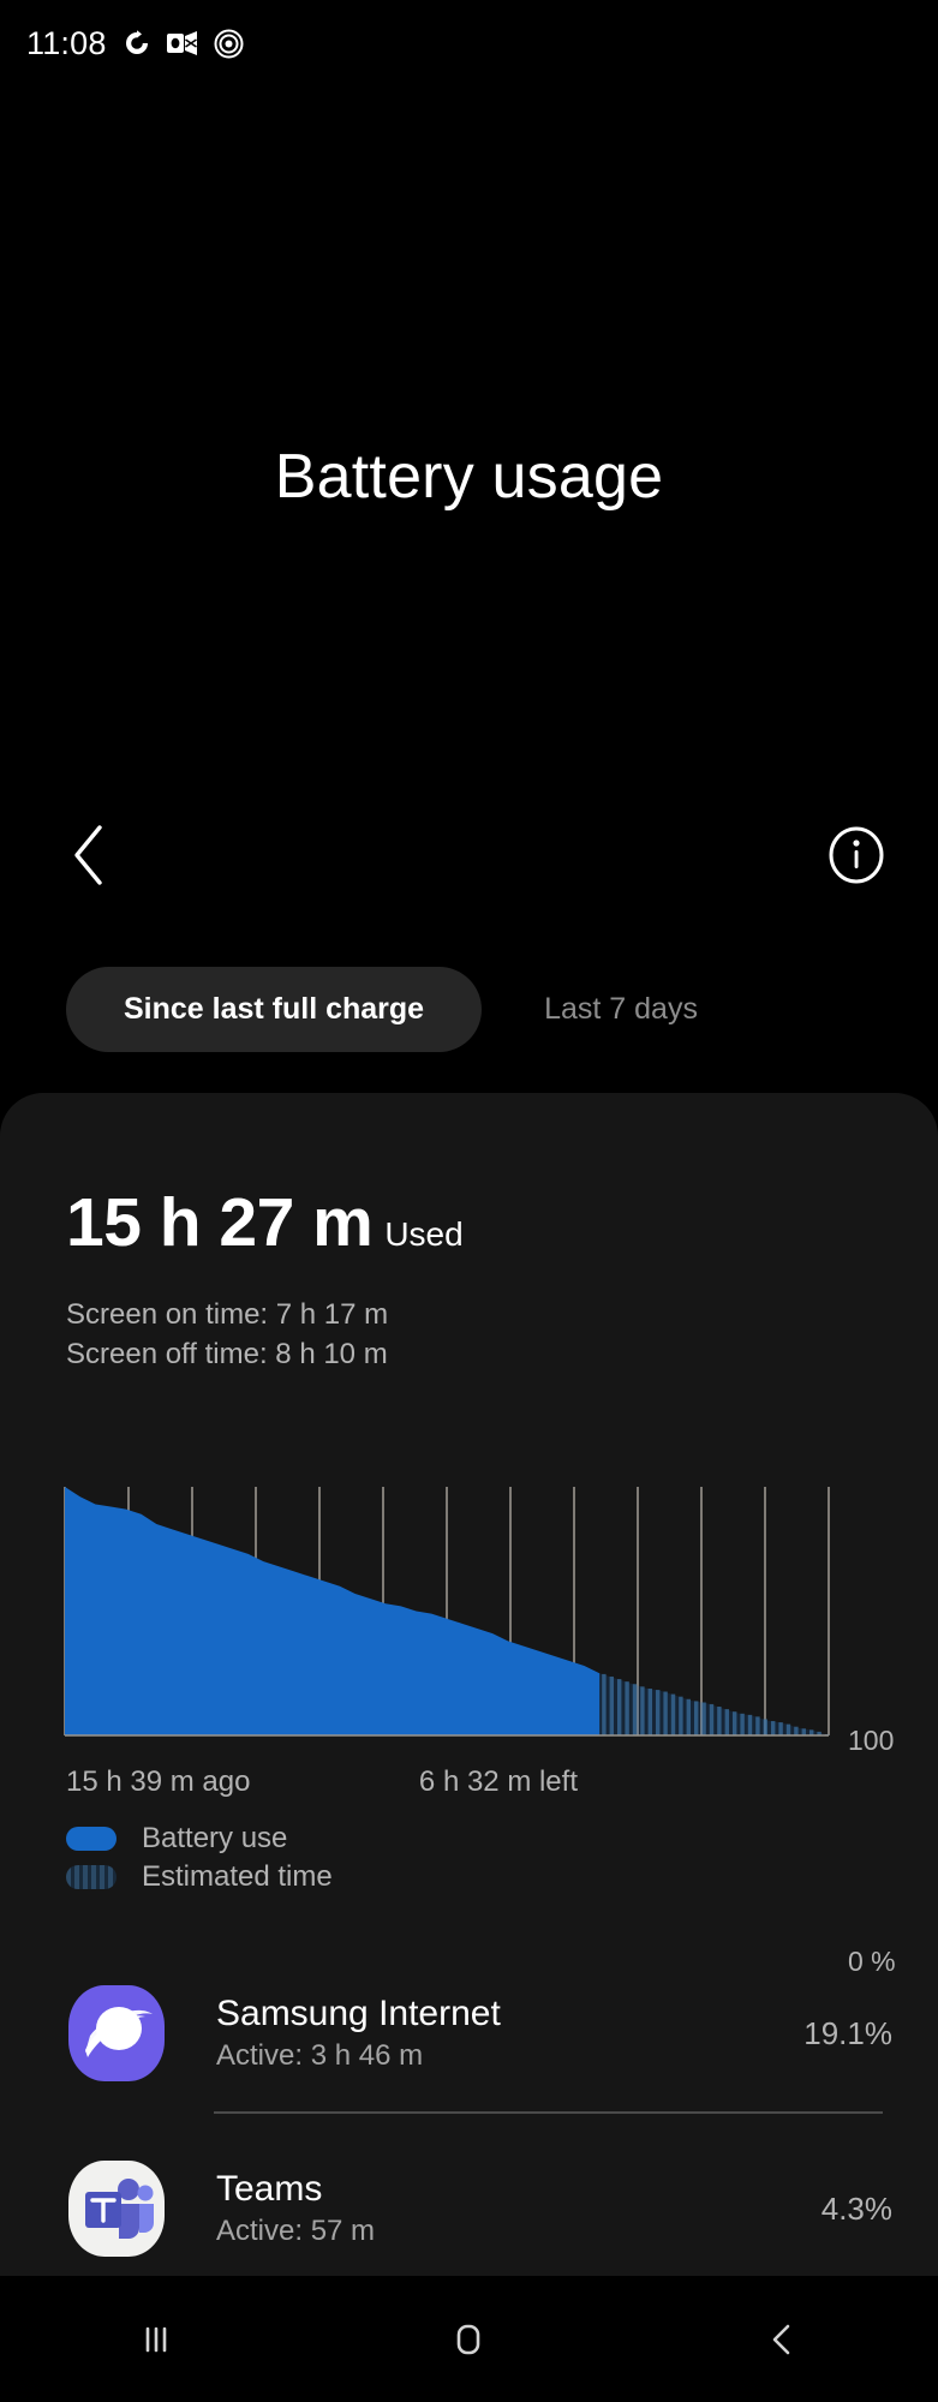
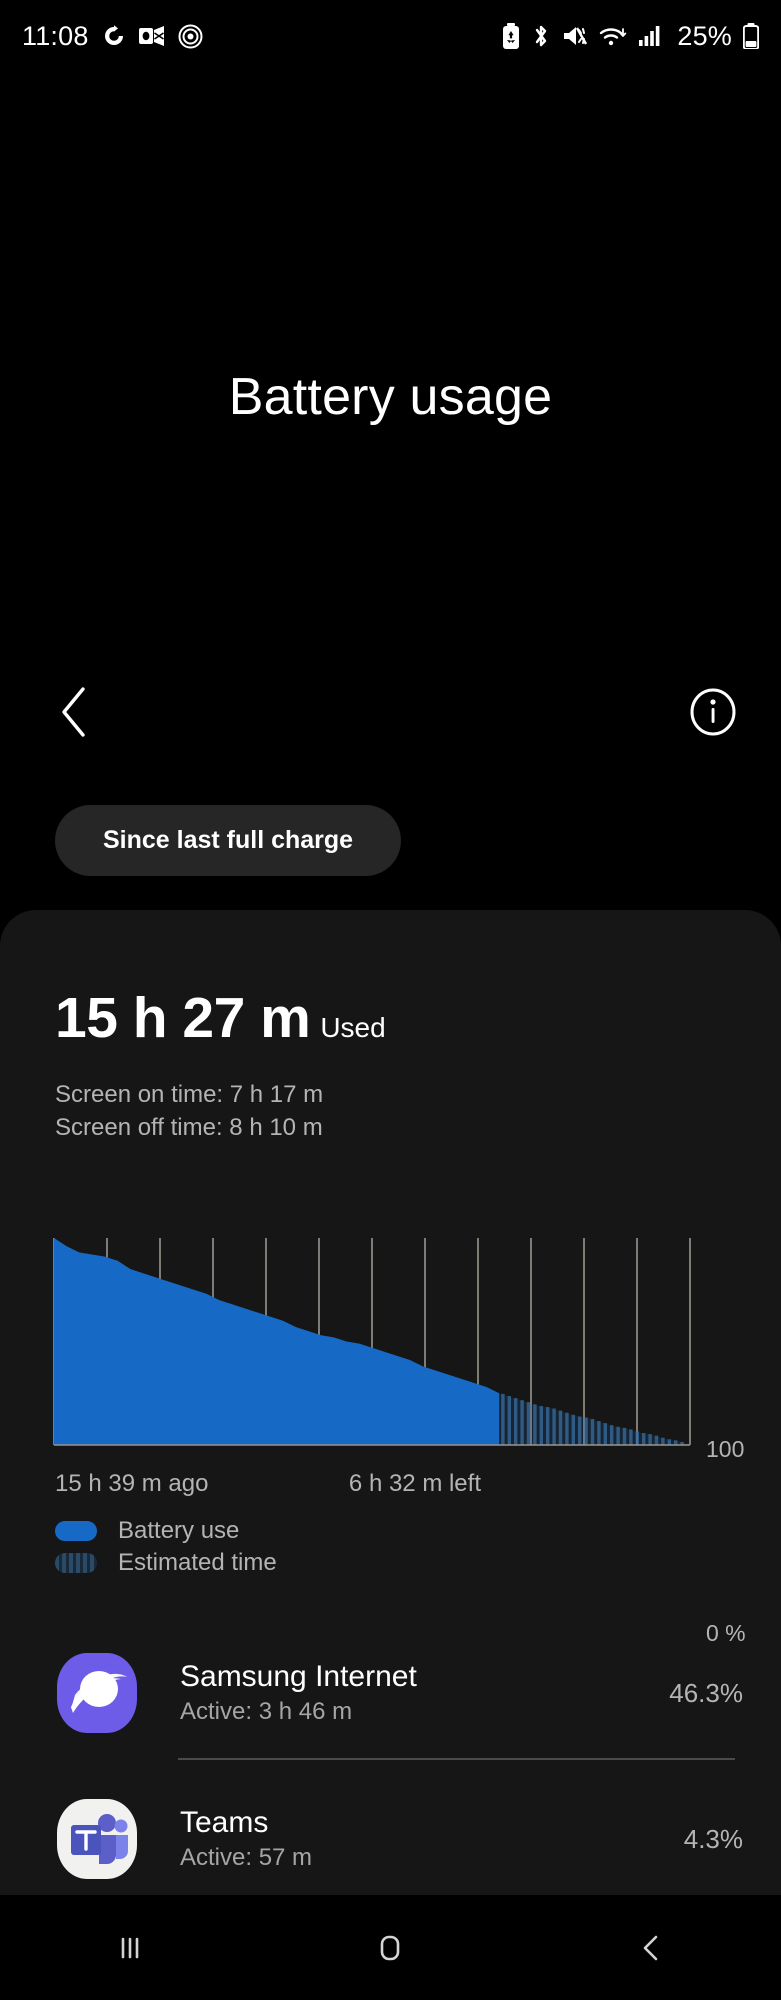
  11:08
+ 25%
  Battery usage
  Since last full charge
- Last 7 days
  15 h 27 m
  Used
  Screen on time: 7 h 17 m
  Screen off time: 8 h 10 m
  100
  0 %
  15 h 39 m ago
  6 h 32 m left
  Battery use
  Estimated time
  Samsung Internet
  Active: 3 h 46 m
- 19.1%
+ 46.3%
  Teams
  Active: 57 m
  4.3%
